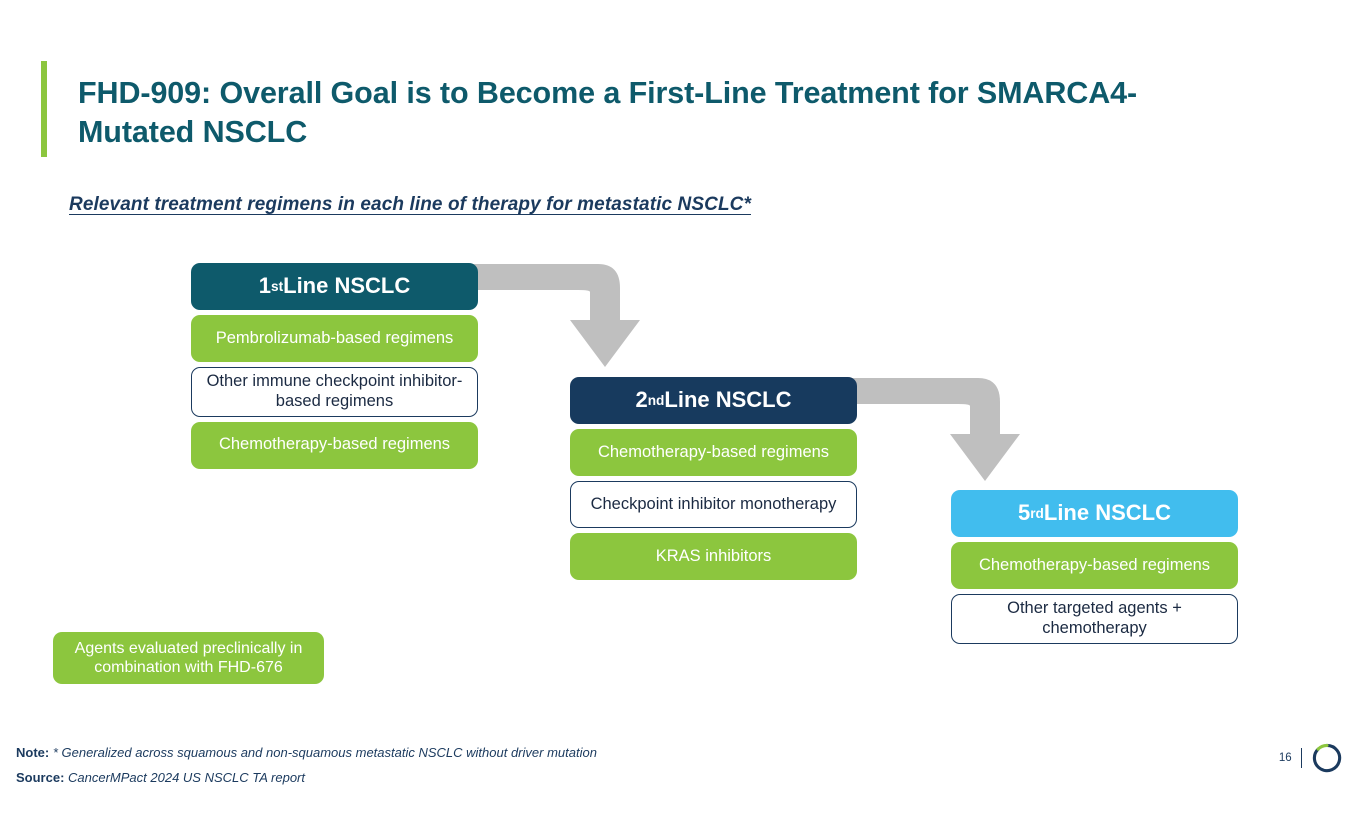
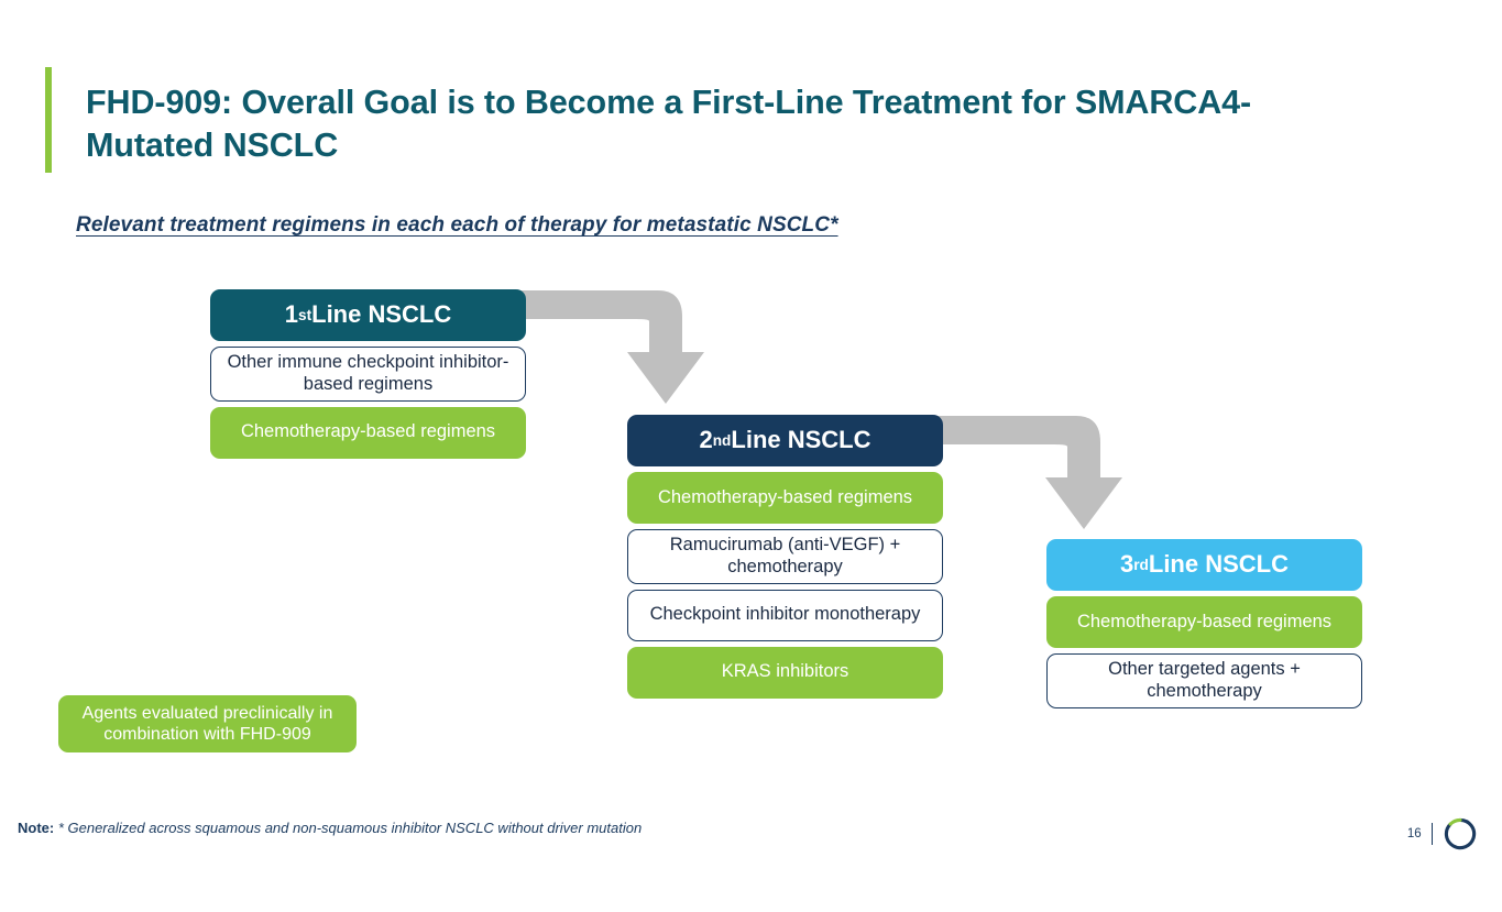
  FHD-909: Overall Goal is to Become a First-Line Treatment for SMARCA4-Mutated NSCLC
- Relevant treatment regimens in each line of therapy for metastatic NSCLC*
+ Relevant treatment regimens in each each of therapy for metastatic NSCLC*
  1
  st
  Line NSCLC
- Pembrolizumab-based regimens
  Other immune checkpoint inhibitor-based regimens
  Chemotherapy-based regimens
  2
  nd
  Line NSCLC
  Chemotherapy-based regimens
+ Ramucirumab (anti-VEGF) + chemotherapy
  Checkpoint inhibitor monotherapy
  KRAS inhibitors
- 5
+ 3
  rd
  Line NSCLC
  Chemotherapy-based regimens
  Other targeted agents + chemotherapy
- Agents evaluated preclinically in combination with FHD-676
+ Agents evaluated preclinically in combination with FHD-909
- Note: * Generalized across squamous and non-squamous metastatic NSCLC without driver mutation
+ Note: * Generalized across squamous and non-squamous inhibitor NSCLC without driver mutation
- Source: CancerMPact 2024 US NSCLC TA report
  16
